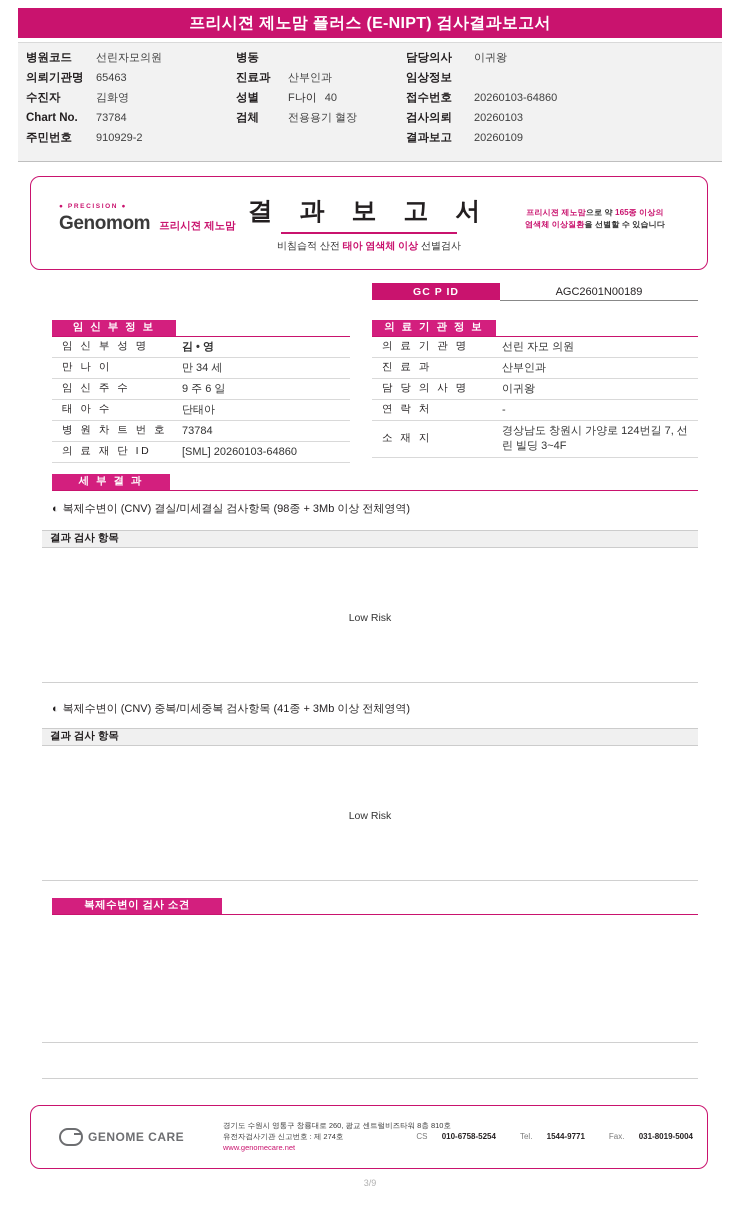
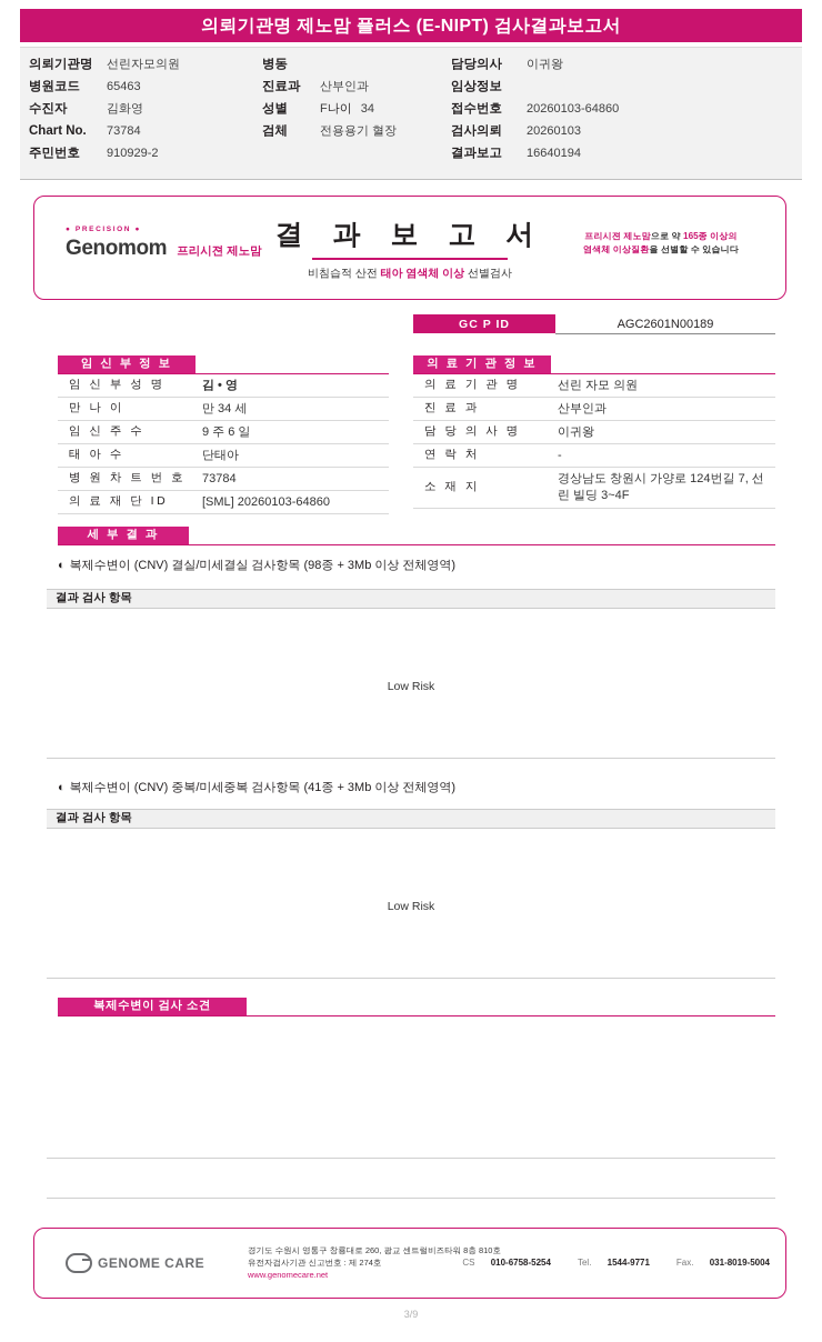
- 프리시젼 제노맘 플러스 (E-NIPT) 검사결과보고서
+ 의뢰기관명 제노맘 플러스 (E-NIPT) 검사결과보고서
- 병원코드
+ 의뢰기관명
  선린자모의원
- 의뢰기관명
+ 병원코드
  65463
  수진자
  김화영
  Chart No.
  73784
  주민번호
  910929-2
  병동
  진료과
  산부인과
  성별
  F
  나이
- 40
+ 34
  검체
  전용용기 혈장
  담당의사
  이귀왕
  임상정보
  접수번호
  20260103-64860
  검사의뢰
  20260103
  결과보고
- 20260109
+ 16640194
  Genomom 프리시젼 제노맘
  결 과 보 고 서
  비침습적 산전 태아 염색체 이상 선별검사
  프리시젼 제노맘으로 약 165종 이상의
  염색체 이상질환을 선별할 수 있습니다
  GC P ID
  AGC2601N00189
  임 신 부 정 보
  임 신 부 성 명
  김 • 영
  만 나 이
  만 34 세
  임 신 주 수
  9 주 6 일
  태 아 수
  단태아
  병 원 차 트 번 호
  73784
  의 료 재 단 ID
  [SML] 20260103-64860
  의 료 기 관 정 보
  의 료 기 관 명
  선린 자모 의원
  진 료 과
  산부인과
  담 당 의 사 명
  이귀왕
  연 락 처
  -
  소 재 지
  경상남도 창원시 가양로 124번길 7, 선린 빌딩 3~4F
  세 부 결 과
  ◐ 복제수변이 (CNV) 결실/미세결실 검사항목 (98종 + 3Mb 이상 전체영역)
  결과 검사 항목
  Low Risk
  ◐ 복제수변이 (CNV) 중복/미세중복 검사항목 (41종 + 3Mb 이상 전체영역)
  결과 검사 항목
  Low Risk
  복제수변이 검사 소견
  GENOME CARE
  경기도 수원시 영통구 창룡대로 260, 광교 센트럴비즈타워 8층 810호
  유전자검사기관 신고번호 : 제 274호
  www.genomecare.net
  CS 010-6758-5254
  Tel. 1544-9771
  Fax. 031-8019-5004
  3/9
